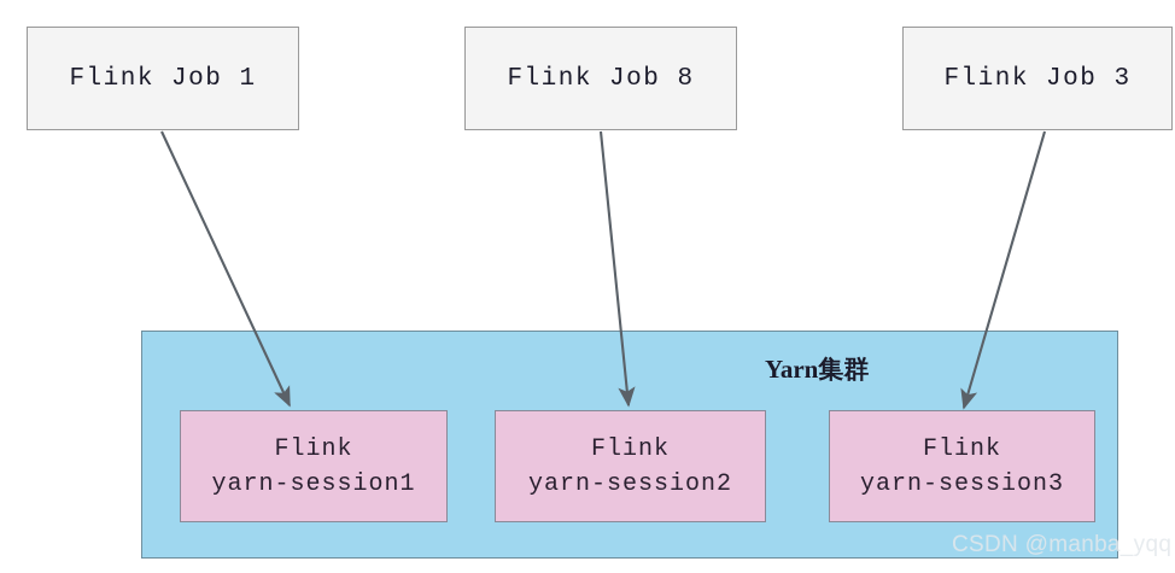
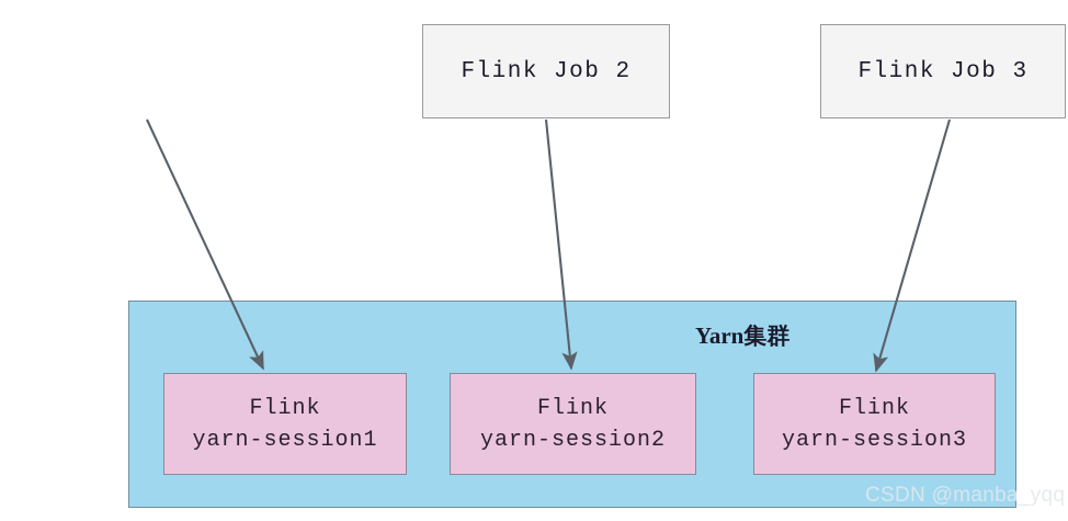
  Yarn集群
  Flink
  yarn-session1
  Flink
  yarn-session2
  Flink
  yarn-session3
- Flink Job 1
- Flink Job 8
+ Flink Job 2
  Flink Job 3
  CSDN @manba_yqq
